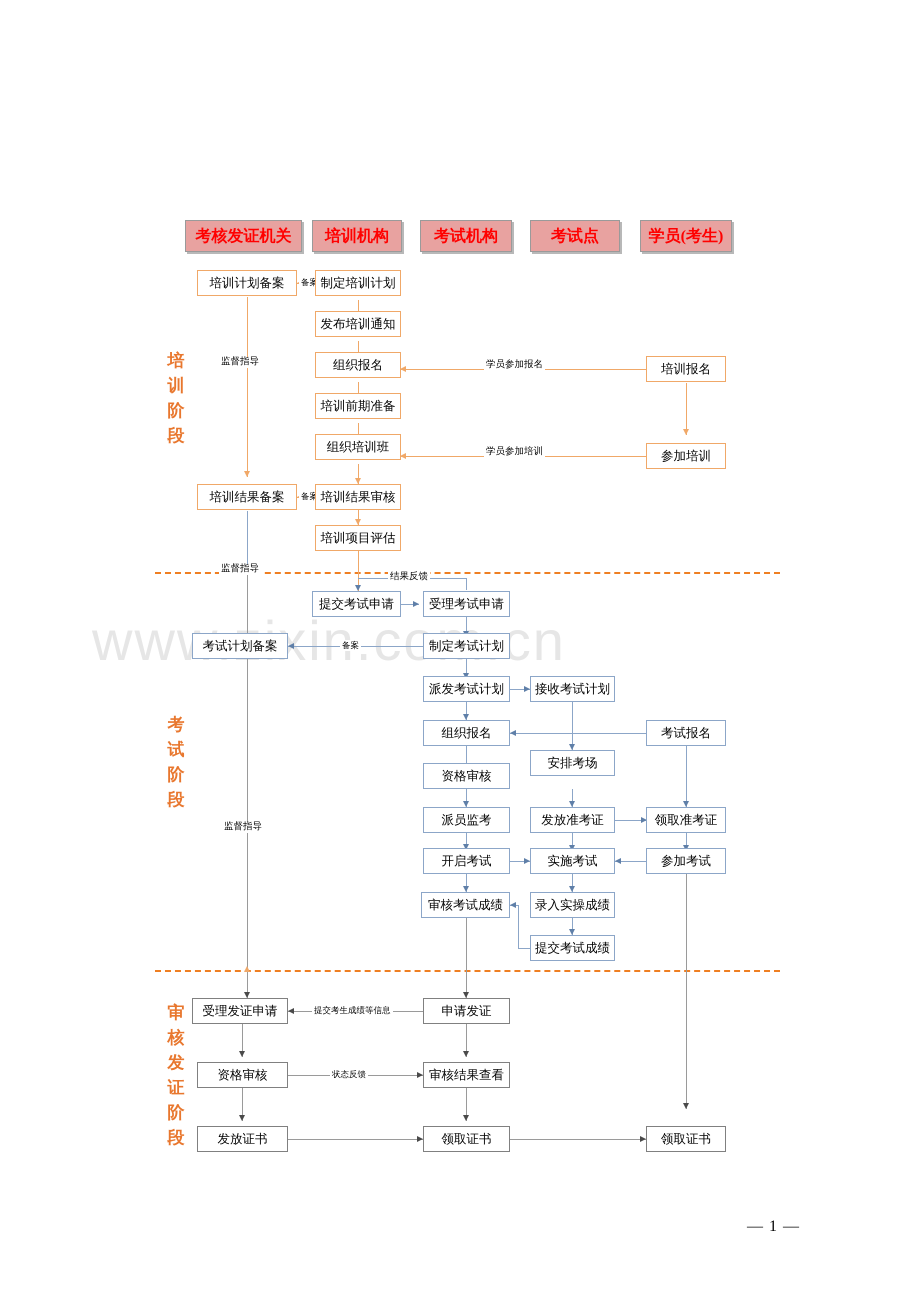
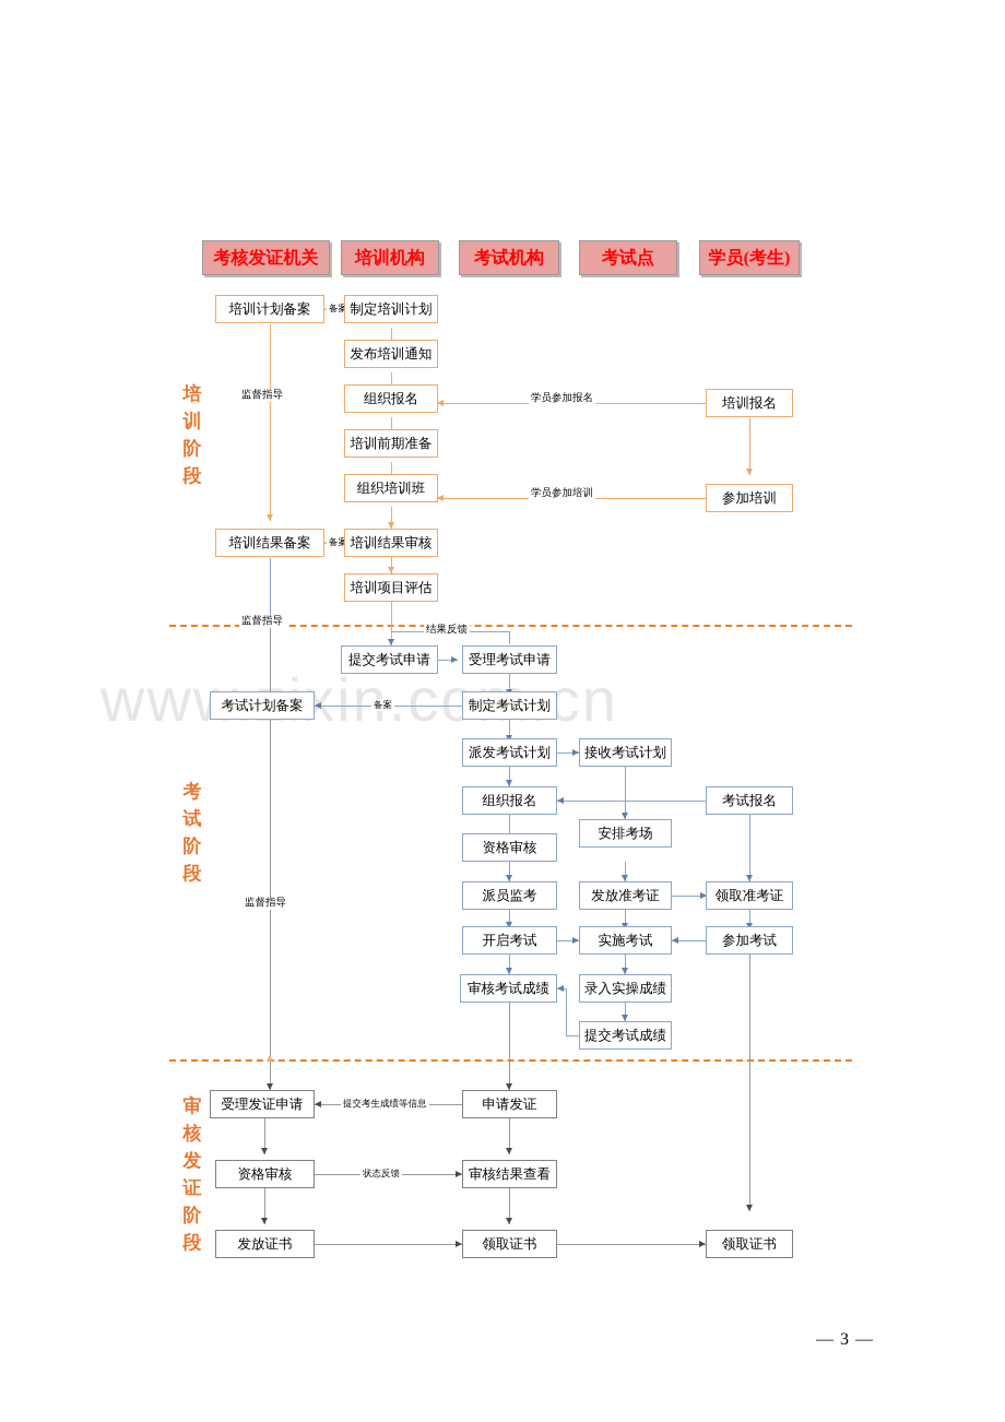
  考核发证机关
  培训机构
  考试机构
  考试点
  学员(考生)
  培
  训
  阶
  段
  考
  试
  阶
  段
  审
  核
  发
  证
  阶
  段
  备案
  备案
  监督指导
  监督指导
  监督指导
  学员参加报名
  学员参加培训
  培训计划备案
  制定培训计划
  发布培训通知
  组织报名
  培训前期准备
  组织培训班
  培训结果备案
  培训结果审核
  培训项目评估
  培训报名
  参加培训
  结果反馈
  备案
  提交考试申请
  受理考试申请
  考试计划备案
  制定考试计划
  派发考试计划
  接收考试计划
  组织报名
  考试报名
  资格审核
  安排考场
  派员监考
  发放准考证
  领取准考证
  开启考试
  实施考试
  参加考试
  审核考试成绩
  录入实操成绩
  提交考试成绩
  提交考生成绩等信息
  状态反馈
  受理发证申请
  申请发证
  资格审核
  审核结果查看
  发放证书
  领取证书
  领取证书
- — 1 —
+ — 3 —
